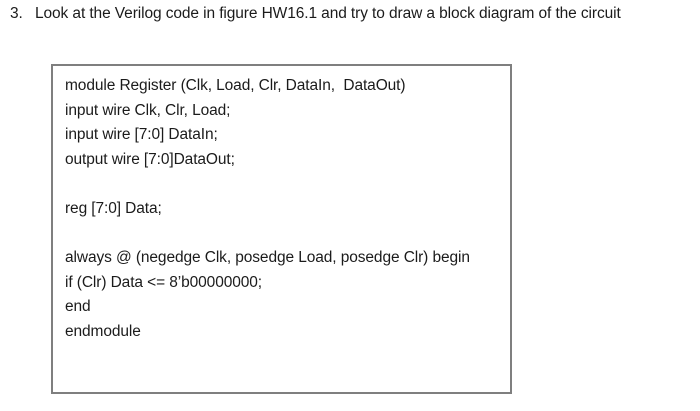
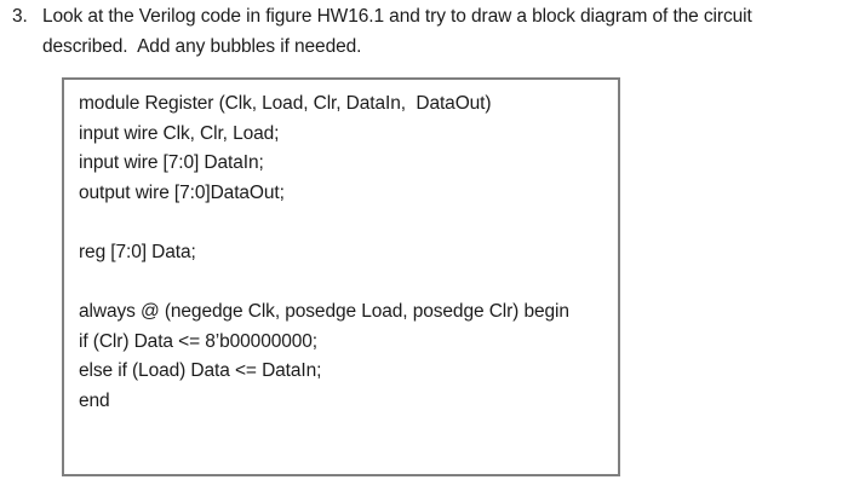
  3.
  Look at the Verilog code in figure HW16.1 and try to draw a block diagram of the circuit
+ described. Add any bubbles if needed.
  module Register (Clk, Load, Clr, DataIn, DataOut)
  input wire Clk, Clr, Load;
  input wire [7:0] DataIn;
  output wire [7:0]DataOut;
  reg [7:0] Data;
  always @ (negedge Clk, posedge Load, posedge Clr) begin
  if (Clr) Data <= 8’b00000000;
+ else if (Load) Data <= DataIn;
  end
- endmodule
